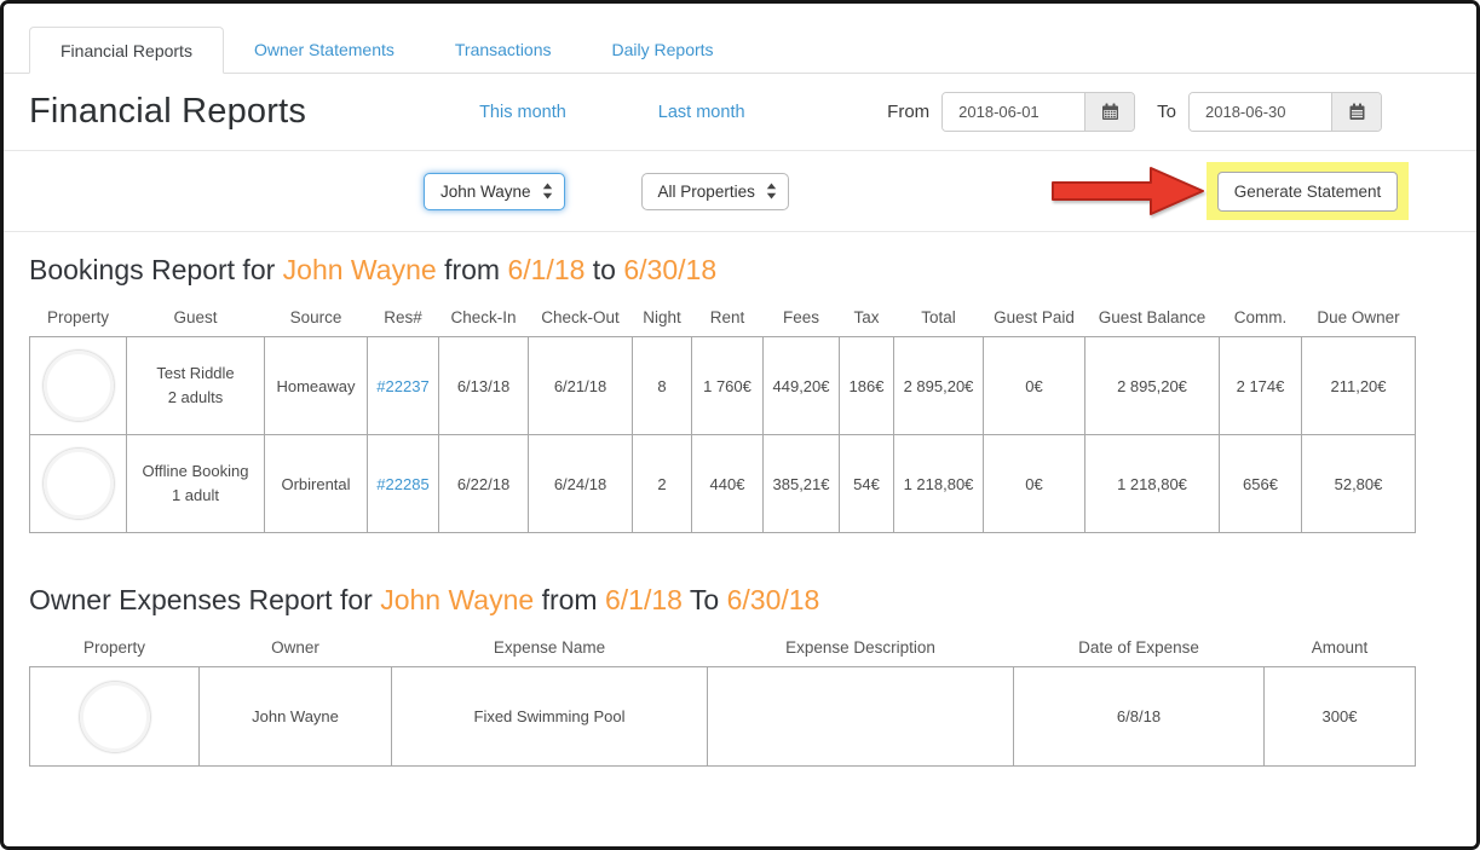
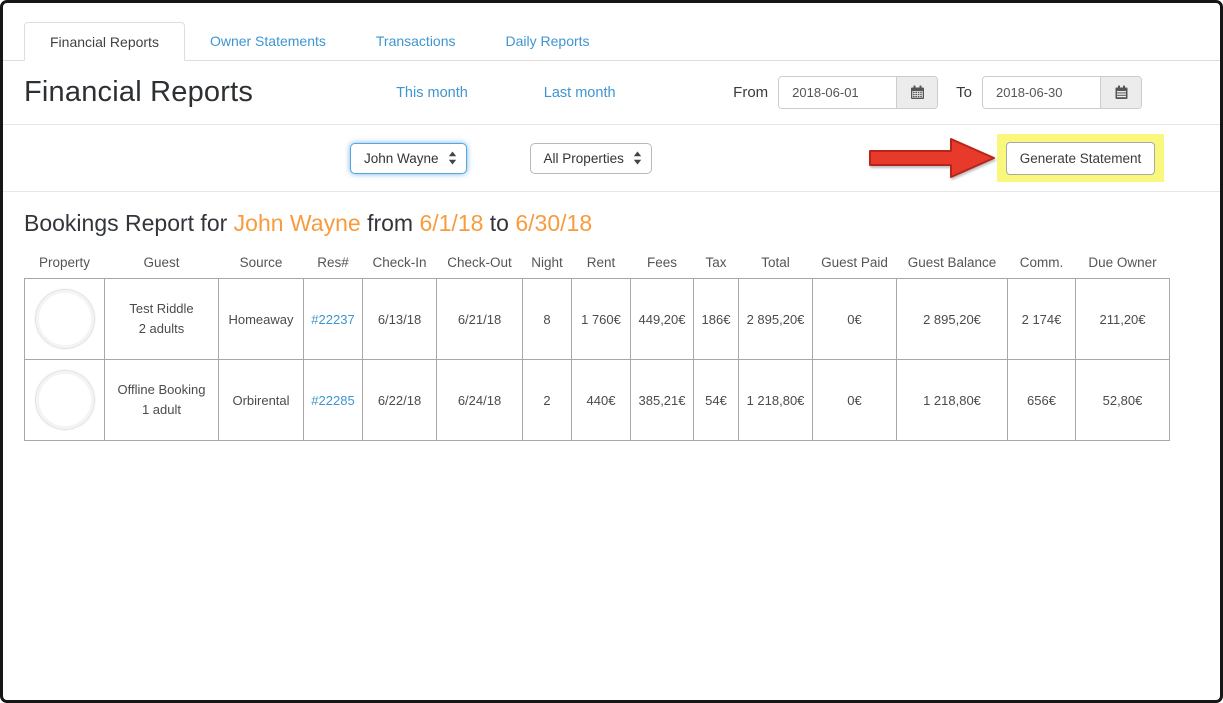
  Financial Reports
  Owner Statements
  Transactions
  Daily Reports
  Financial Reports
  This month
  Last month
  From
  2018-06-01
  To
  2018-06-30
  John Wayne
  All Properties
  Generate Statement
  Bookings Report for John Wayne from 6/1/18 to 6/30/18
  Property	Guest	Source	Res#	Check-In	Check-Out	Night	Rent	Fees	Tax	Total	Guest Paid	Guest Balance	Comm.	Due Owner
  	Test Riddle 2 adults	Homeaway	#22237	6/13/18	6/21/18	8	1 760€	449,20€	186€	2 895,20€	0€	2 895,20€	2 174€	211,20€
  	Offline Booking 1 adult	Orbirental	#22285	6/22/18	6/24/18	2	440€	385,21€	54€	1 218,80€	0€	1 218,80€	656€	52,80€
- Owner Expenses Report for John Wayne from 6/1/18 To 6/30/18
- Property	Owner	Expense Name	Expense Description	Date of Expense	Amount
- 	John Wayne	Fixed Swimming Pool		6/8/18	300€
